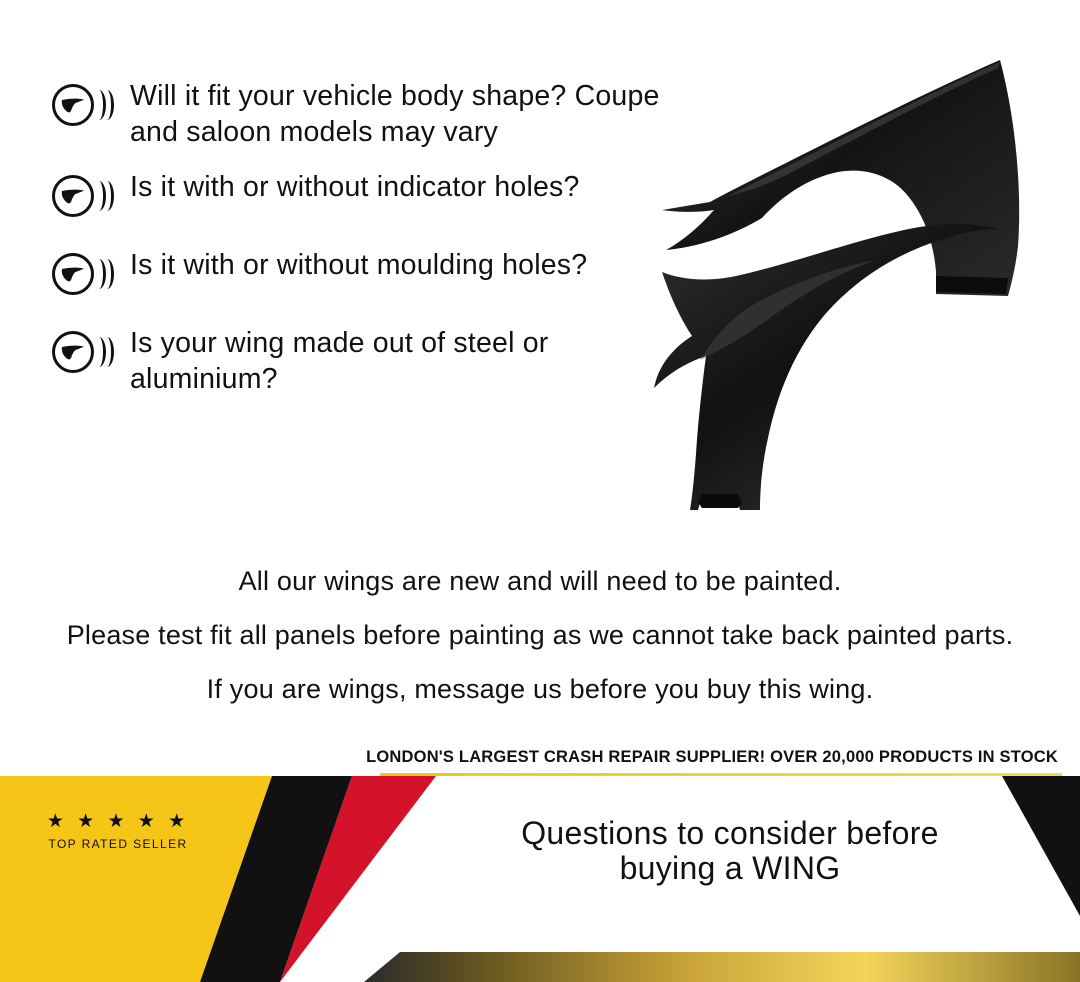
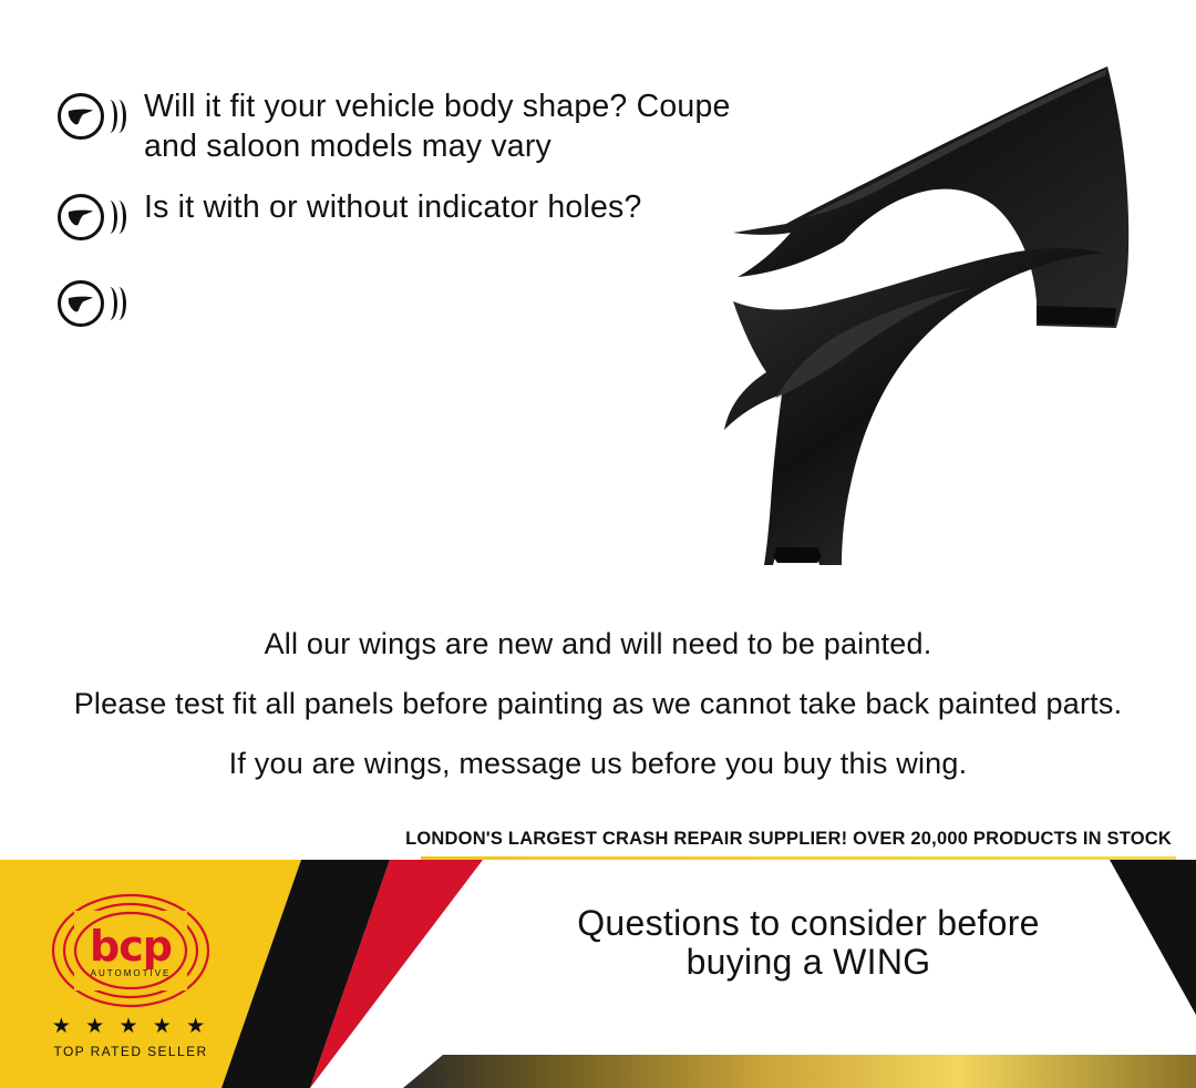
  Will it fit your vehicle body shape? Coupe and saloon models may vary
  Is it with or without indicator holes?
- Is it with or without moulding holes?
- Is your wing made out of steel or aluminium?
  All our wings are new and will need to be painted.
  Please test fit all panels before painting as we cannot take back painted parts.
  If you are wings, message us before you buy this wing.
  LONDON'S LARGEST CRASH REPAIR SUPPLIER! OVER 20,000 PRODUCTS IN STOCK
  Questions to consider before
  buying a WING
+ bcp
+ AUTOMOTIVE
  ★ ★ ★ ★ ★
  TOP RATED SELLER
